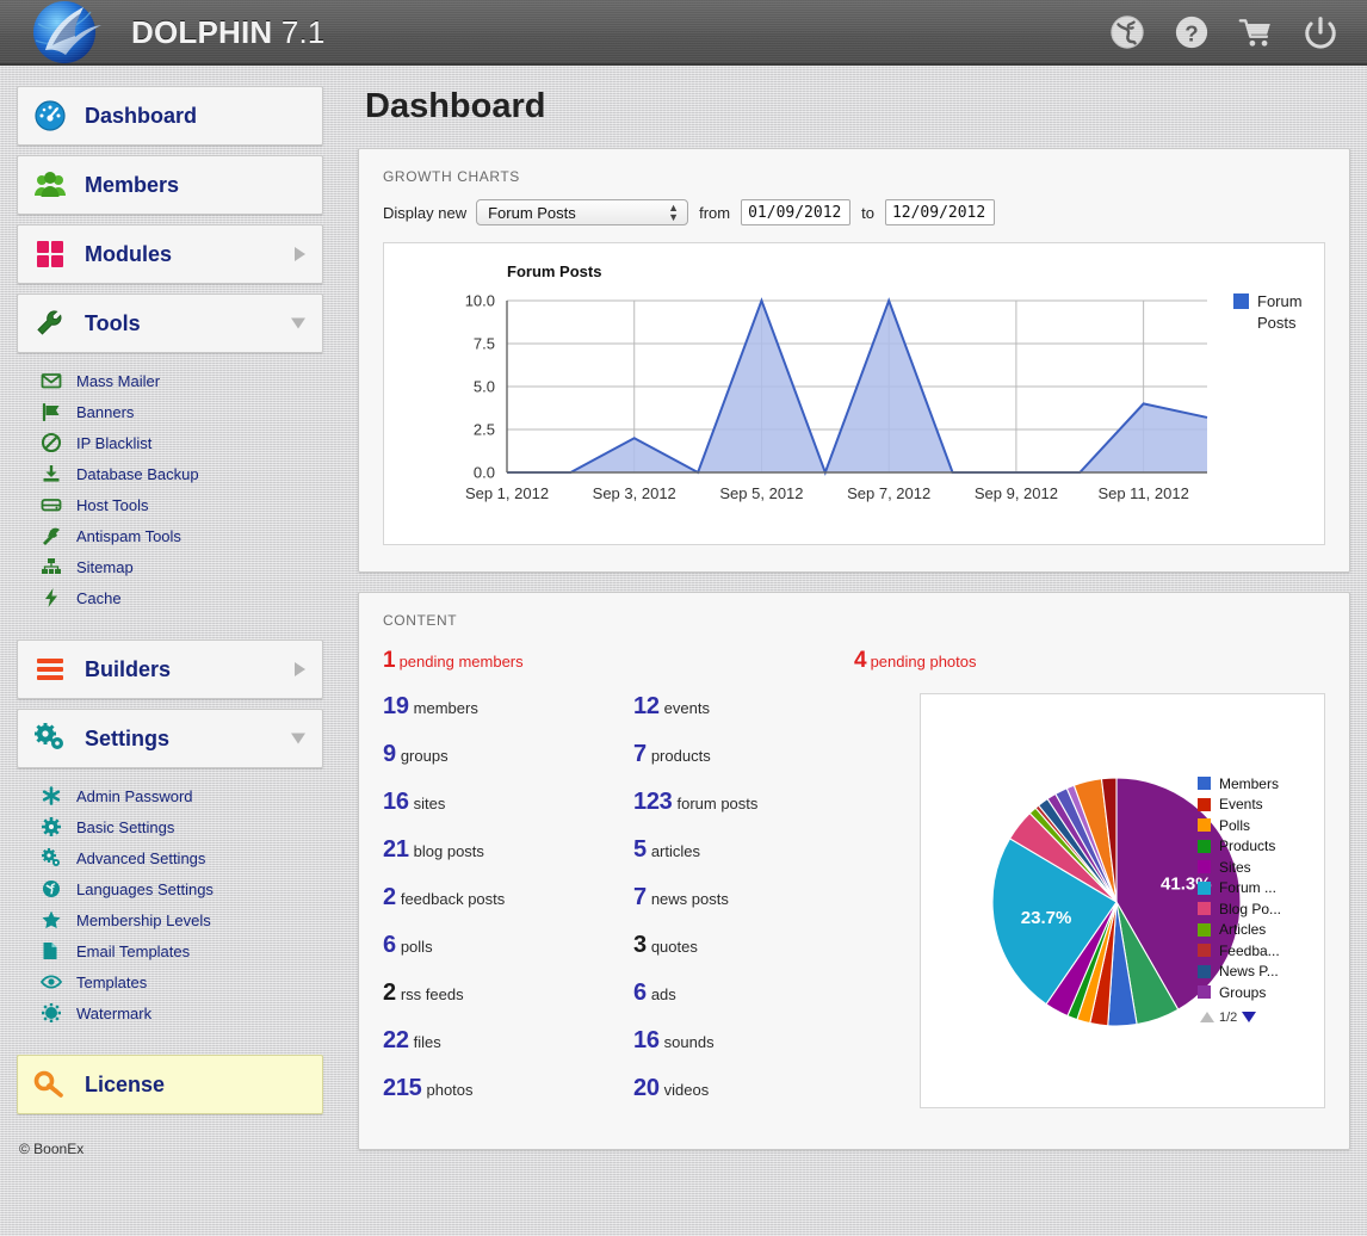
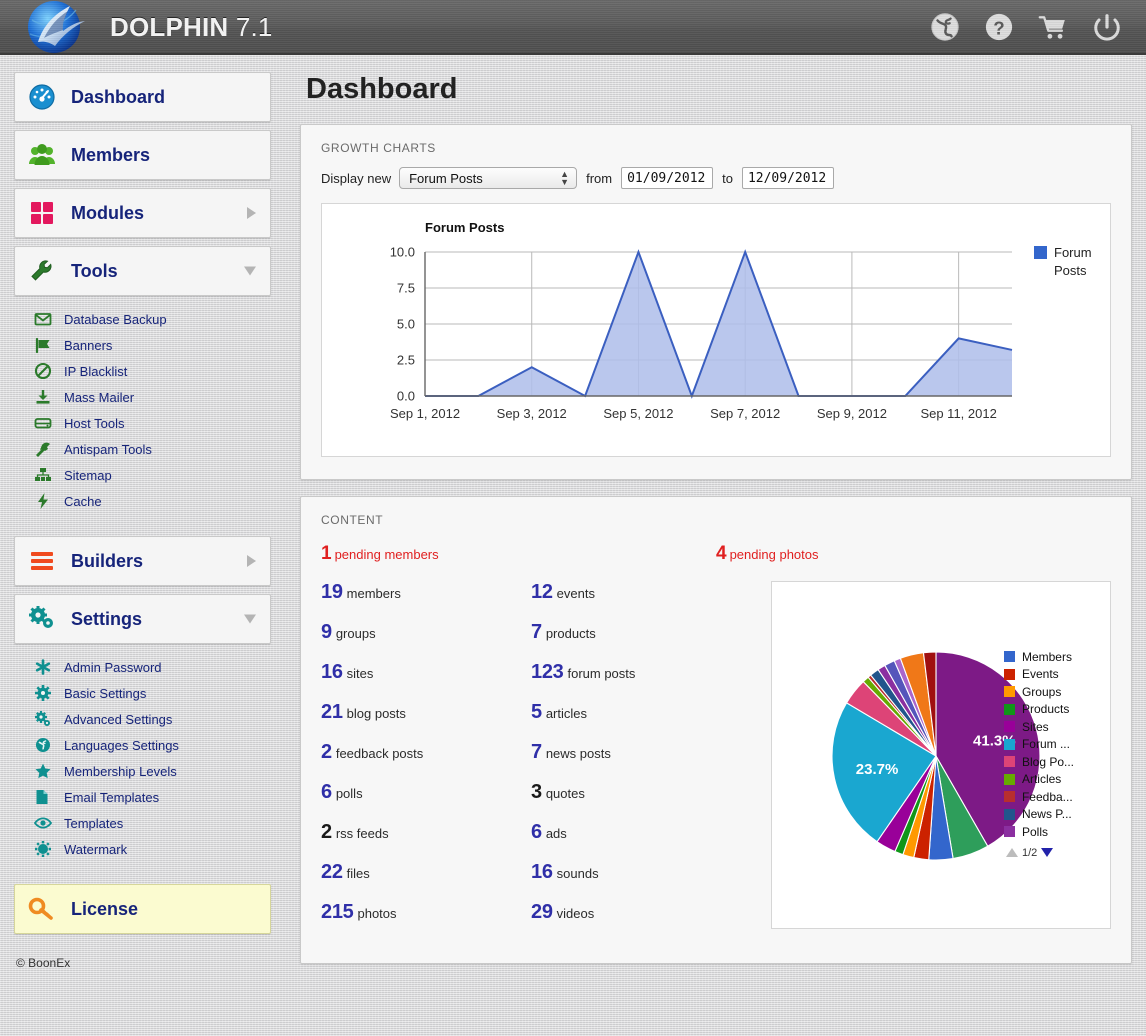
  DOLPHIN 7.1
  Dashboard
  Members
  Modules
  Tools
- Mass Mailer
+ Database Backup
  Banners
  IP Blacklist
- Database Backup
+ Mass Mailer
  Host Tools
  Antispam Tools
  Sitemap
  Cache
  Builders
  Settings
  Admin Password
  Basic Settings
  Advanced Settings
  Languages Settings
  Membership Levels
  Email Templates
  Templates
  Watermark
  License
  © BoonEx
  Dashboard
  GROWTH CHARTS
  Display new
  Forum Posts
  ▲
  ▼
  from
  01/09/2012
  to
  12/09/2012
  Forum Posts
  0.0
  2.5
  5.0
  7.5
  10.0
  Sep 1, 2012
  Sep 3, 2012
  Sep 5, 2012
  Sep 7, 2012
  Sep 9, 2012
  Sep 11, 2012
  Forum
  Posts
  CONTENT
  1 pending members
  4 pending photos
  19 members
  9 groups
  16 sites
  21 blog posts
  2 feedback posts
  6 polls
  2 rss feeds
  22 files
  215 photos
  12 events
  7 products
  123 forum posts
  5 articles
  7 news posts
  3 quotes
  6 ads
  16 sounds
- 20 videos
+ 29 videos
  41.3
  23.7%
  Members
  Events
- Polls
+ Groups
  Products
  Sites
  Forum ...
  Blog Po...
  Articles
  Feedba...
  News P...
- Groups
+ Polls
  1/2
